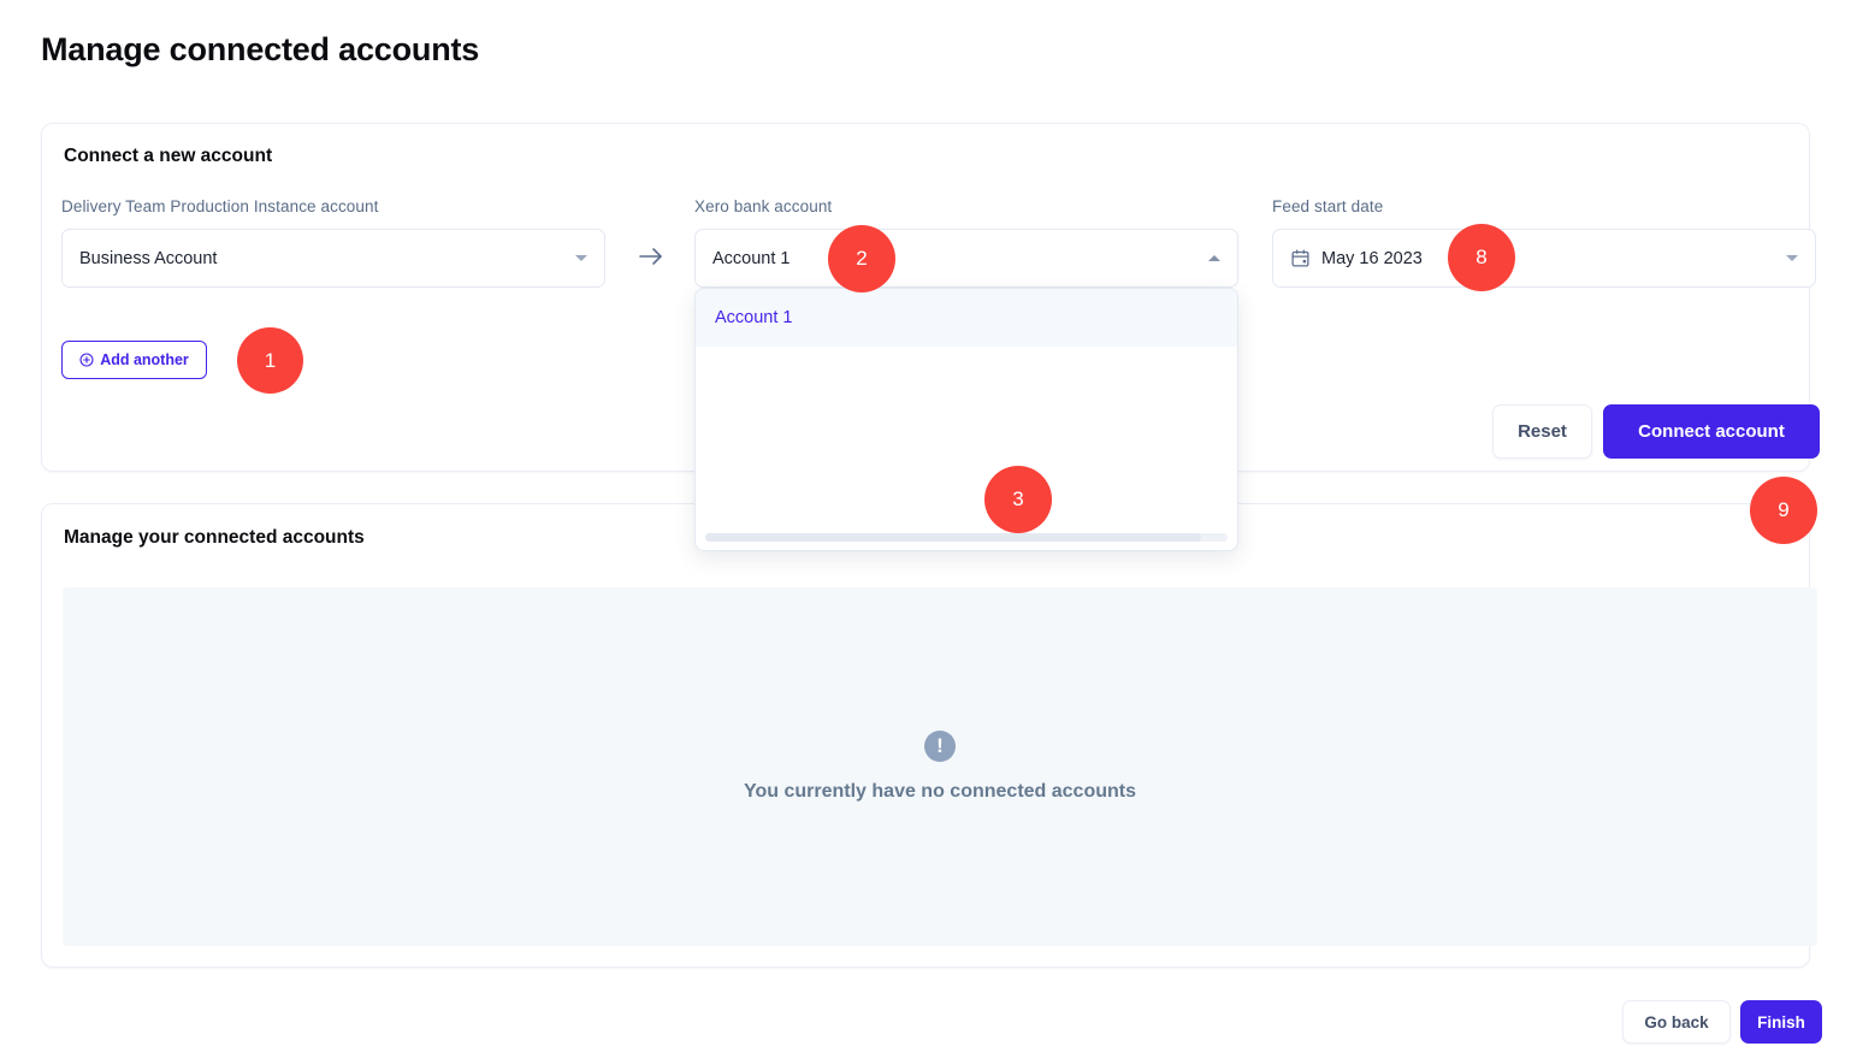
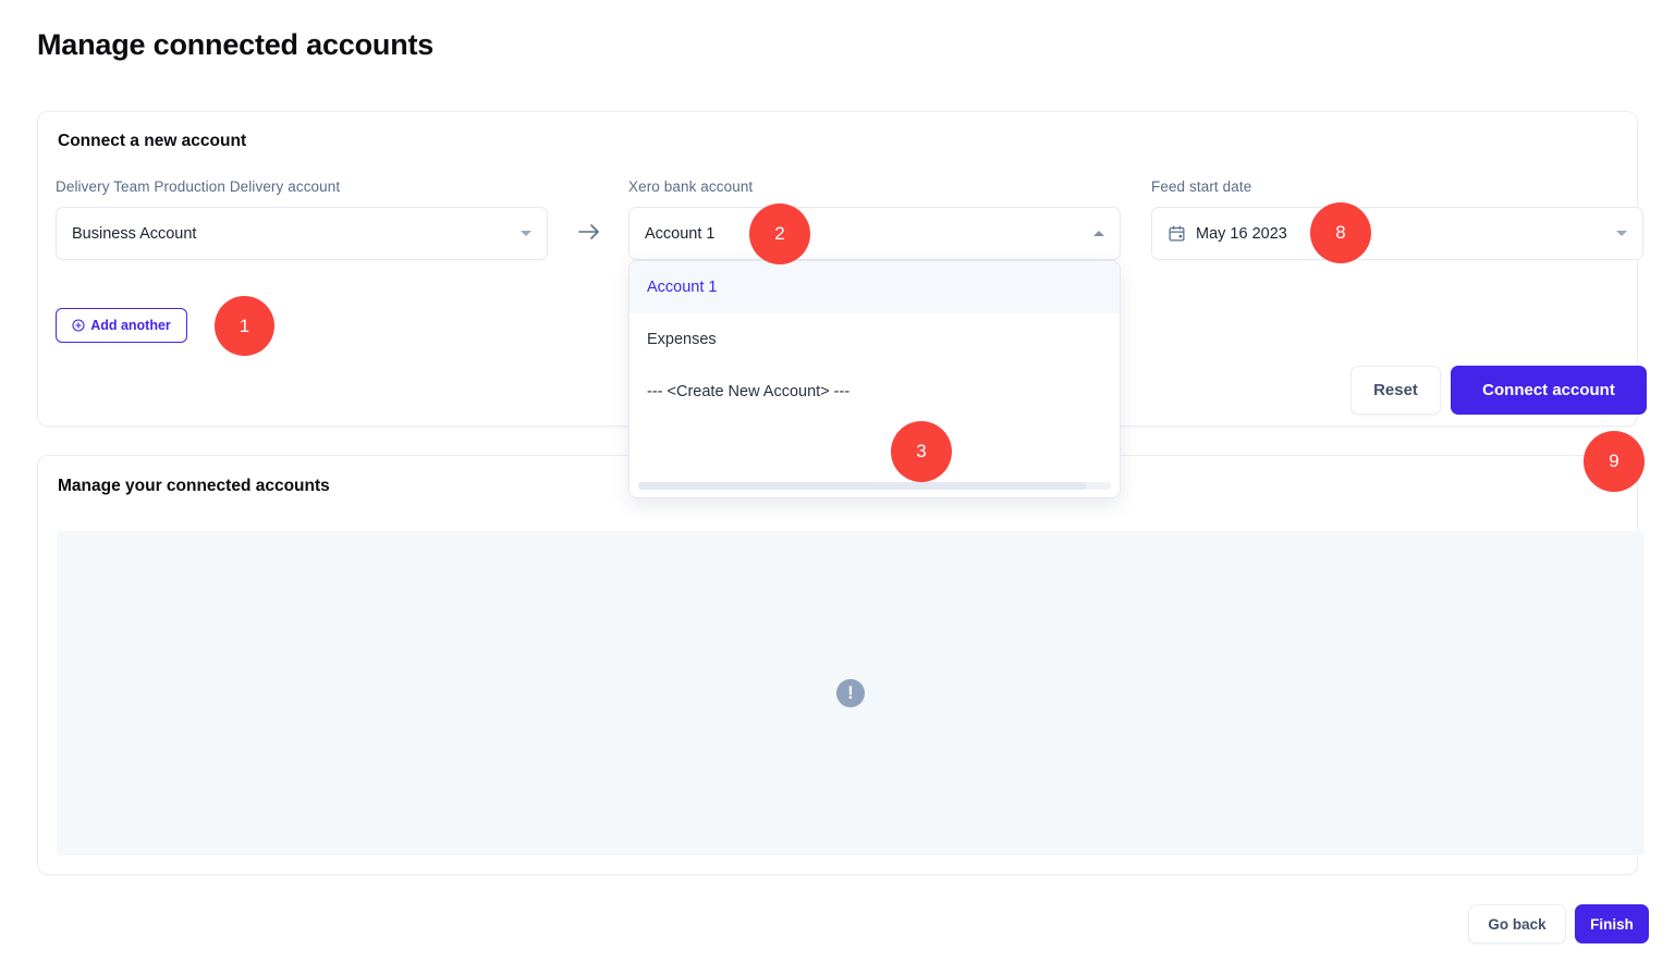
  Manage connected accounts
  Connect a new account
- Delivery Team Production Instance account
+ Delivery Team Production Delivery account
  Business Account
  Xero bank account
  Account 1
  Account 1
+ Expenses
+ --- <Create New Account> ---
  Feed start date
  May 16 2023
  Add another
  Reset
  Connect account
  Manage your connected accounts
  !
- You currently have no connected accounts
  Go back
  Finish
  1
  2
  3
  8
  9
